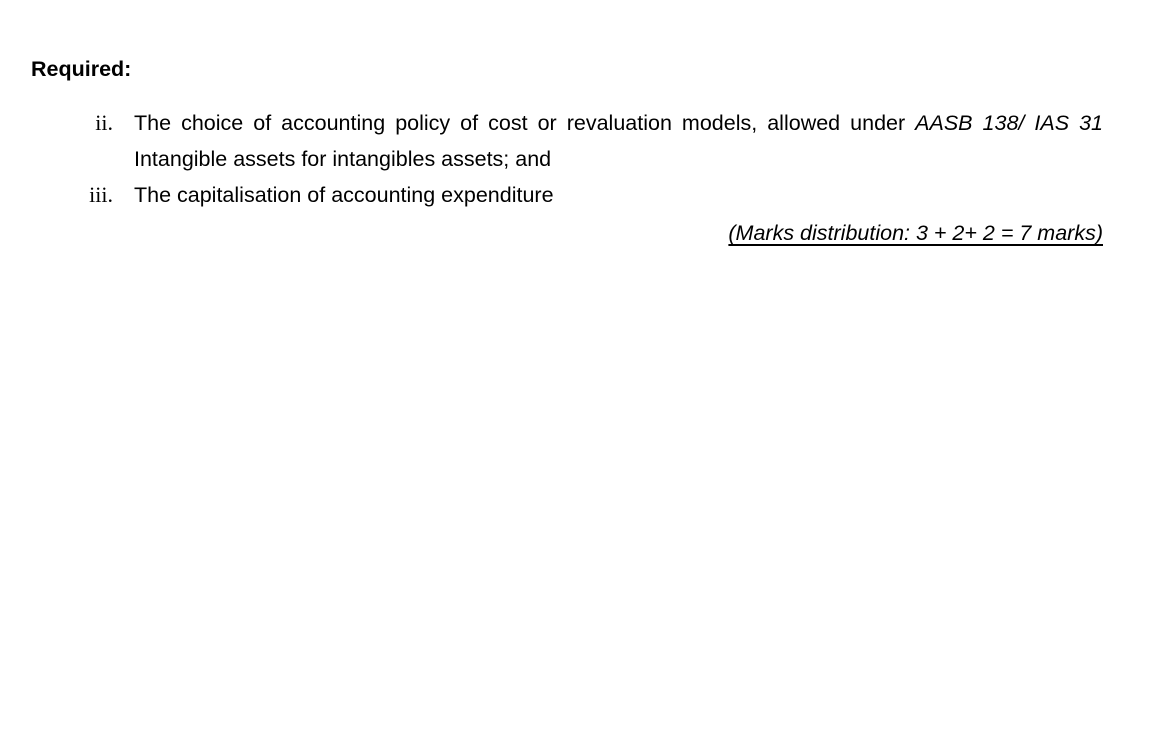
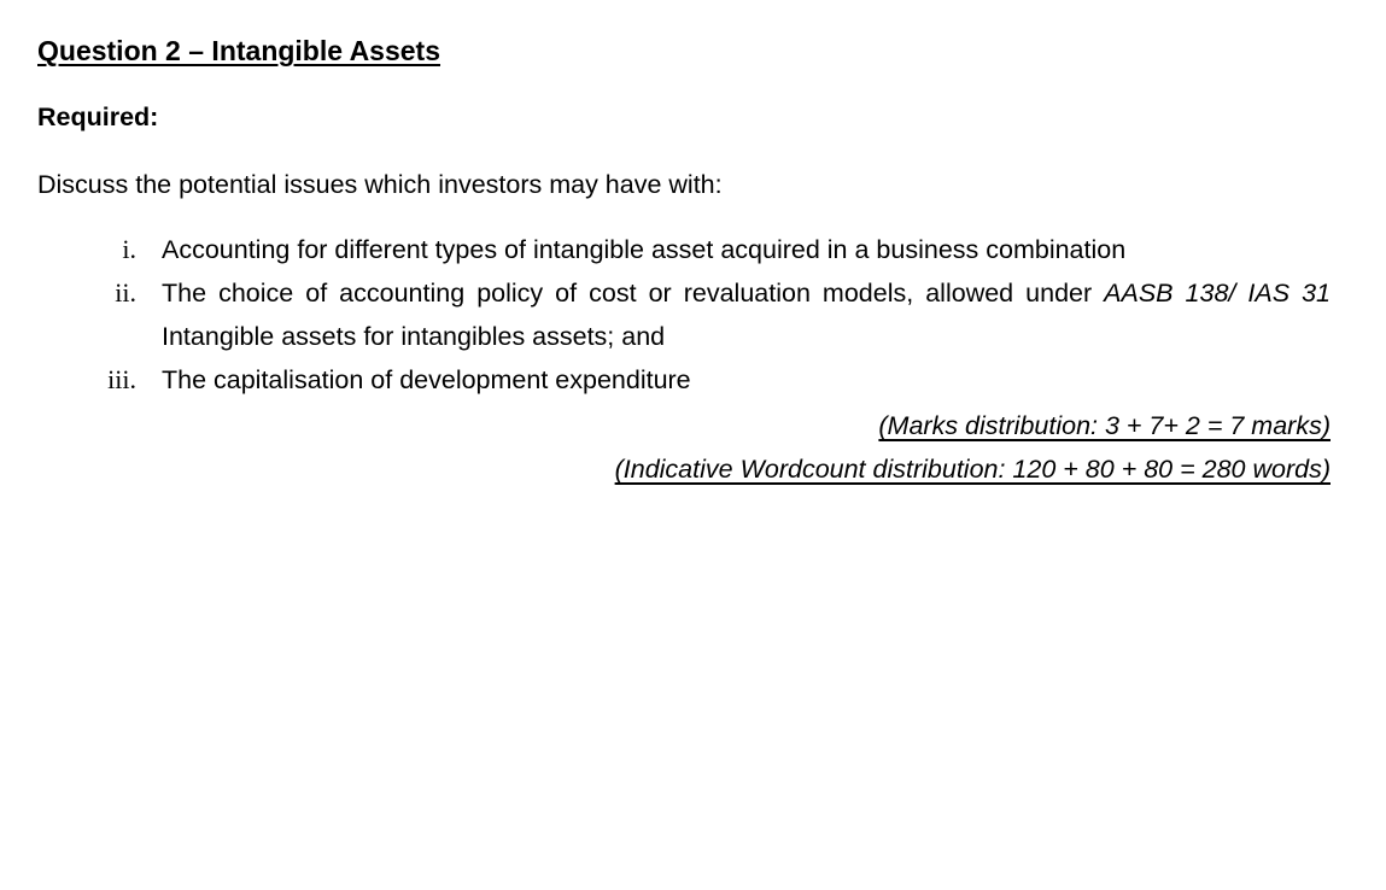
+ Question 2 – Intangible Assets
  Required:
+ Discuss the potential issues which investors may have with:
+ i.
+ Accounting for different types of intangible asset acquired in a business combination
  ii.
  The choice of accounting policy of cost or revaluation models, allowed under AASB 138/ IAS 31 Intangible assets for intangibles assets; and
  iii.
- The capitalisation of accounting expenditure
+ The capitalisation of development expenditure
- (Marks distribution: 3 + 2+ 2 = 7 marks)
+ (Marks distribution: 3 + 7+ 2 = 7 marks)
+ (Indicative Wordcount distribution: 120 + 80 + 80 = 280 words)
